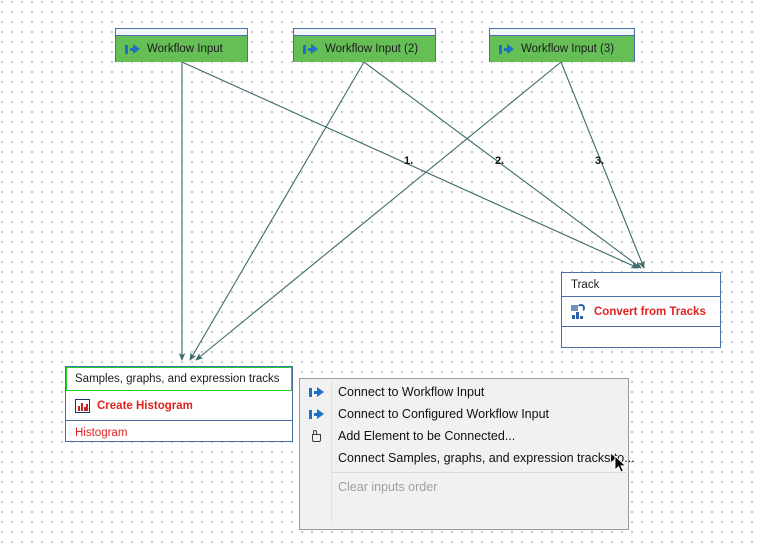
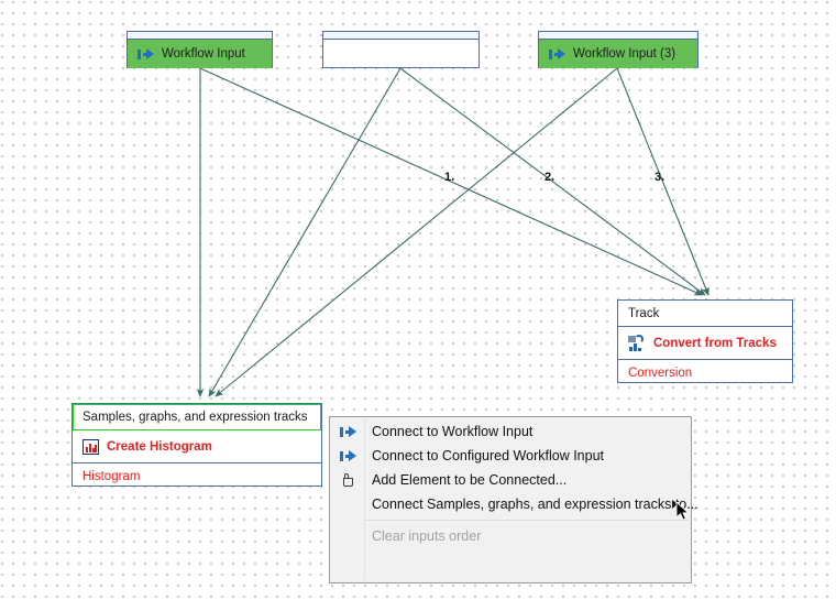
  1.
  2.
  3.
  Workflow Input
- Workflow Input (2)
  Workflow Input (3)
  Track
  Convert from Tracks
+ Conversion
  Samples, graphs, and expression tracks
  Create Histogram
  Histogram
  Connect to Workflow Input
  Connect to Configured Workflow Input
  Add Element to be Connected...
  Connect Samples, graphs, and expression trackso...
  Clear inputs order
